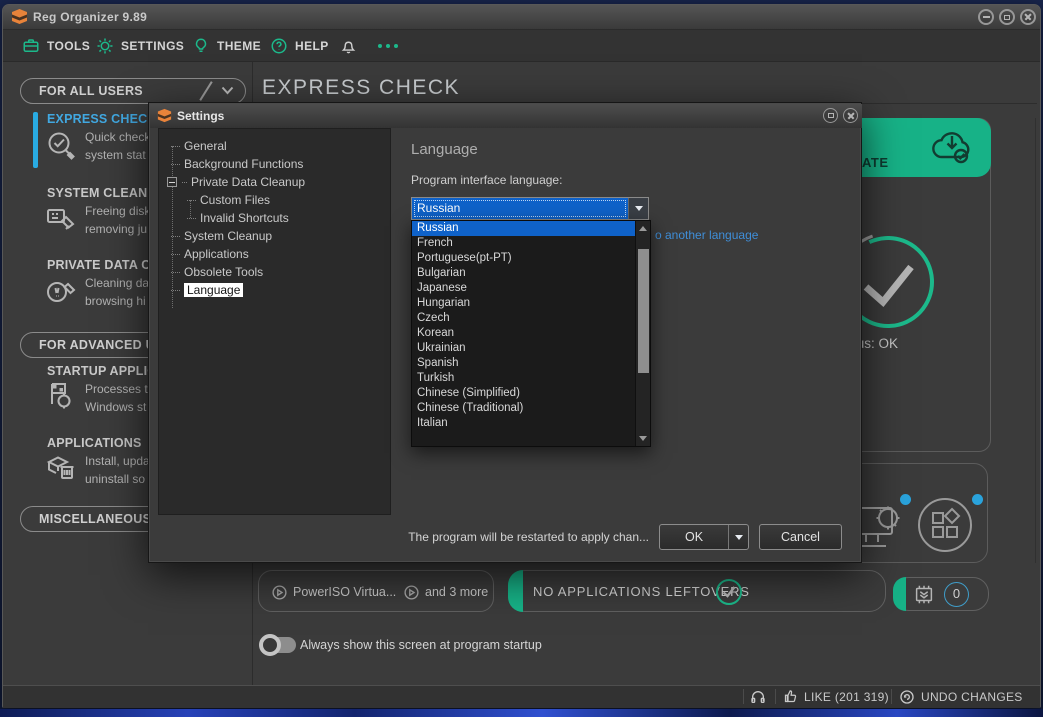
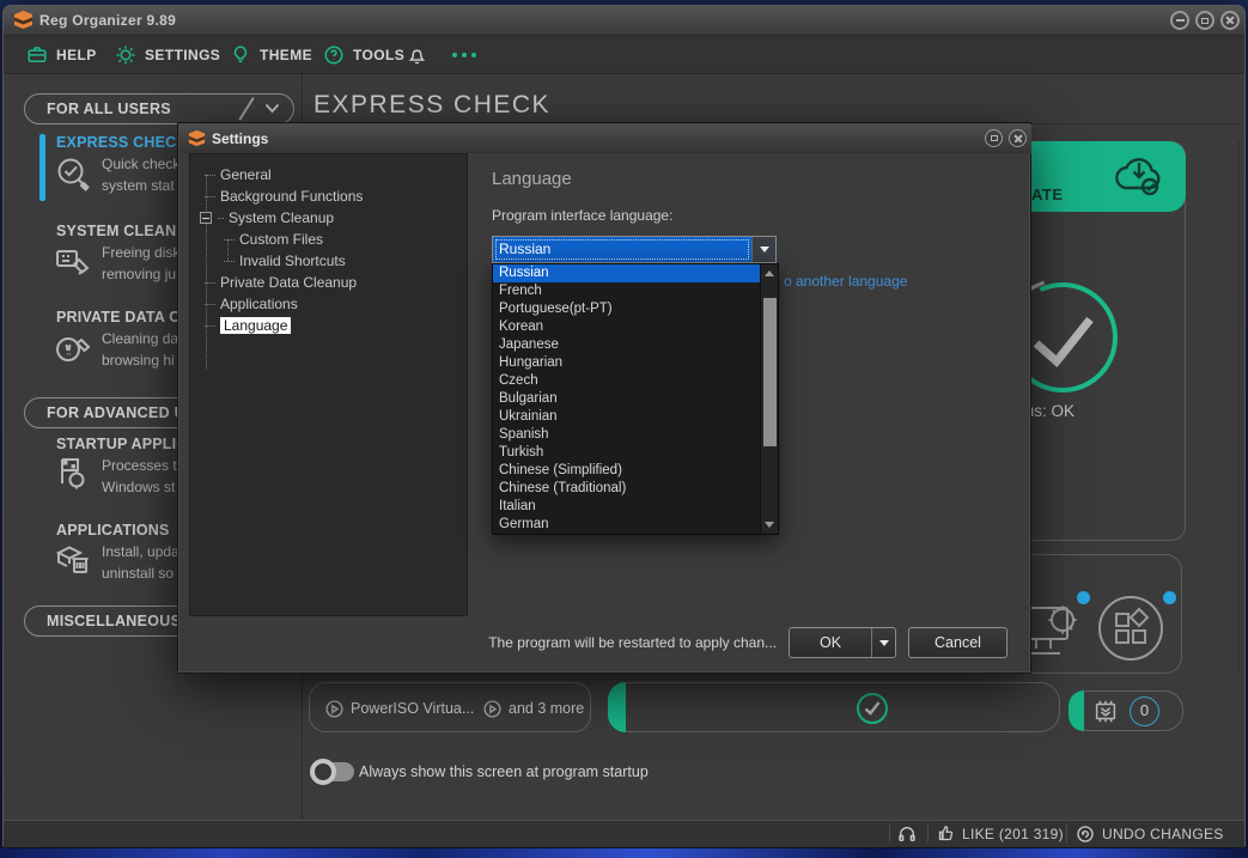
  Reg Organizer 9.89
- TOOLS
+ HELP
  SETTINGS
  THEME
- HELP
+ TOOLS
  FOR ALL USERS
  EXPRESS CHEC
  Quick chec
  system stat
  SYSTEM CLEAN
  Freeing dis
  removing ju
  PRIVATE DATA C
  Cleaning da
  browsing hi
  FOR ADVANCED
  STARTUP APPLI
  Processes t
  Windows st
  APPLICATIONS
  Install, upda
  uninstall so
  MISCELLANEOUS
  EXPRESS CHECK
  ATE
  PowerISO Virtua...
  and 3 more
- NO APPLICATIONS LEFTOVERS
  0
  Always show this screen at program startup
  LIKE (201 319)
  UNDO CHANGES
  Settings
  General
  Background Functions
- Private Data Cleanup
+ System Cleanup
  Custom Files
  Invalid Shortcuts
- System Cleanup
+ Private Data Cleanup
  Applications
- Obsolete Tools
  Language
  Language
  Program interface language:
  o another language
  Russian
  Russian
  French
  Portuguese(pt-PT)
- Bulgarian
+ Korean
  Japanese
  Hungarian
  Czech
- Korean
+ Bulgarian
  Ukrainian
  Spanish
  Turkish
  Chinese (Simplified)
  Chinese (Traditional)
  Italian
+ German
  The program will be restarted to apply chan...
  OK
  Cancel
